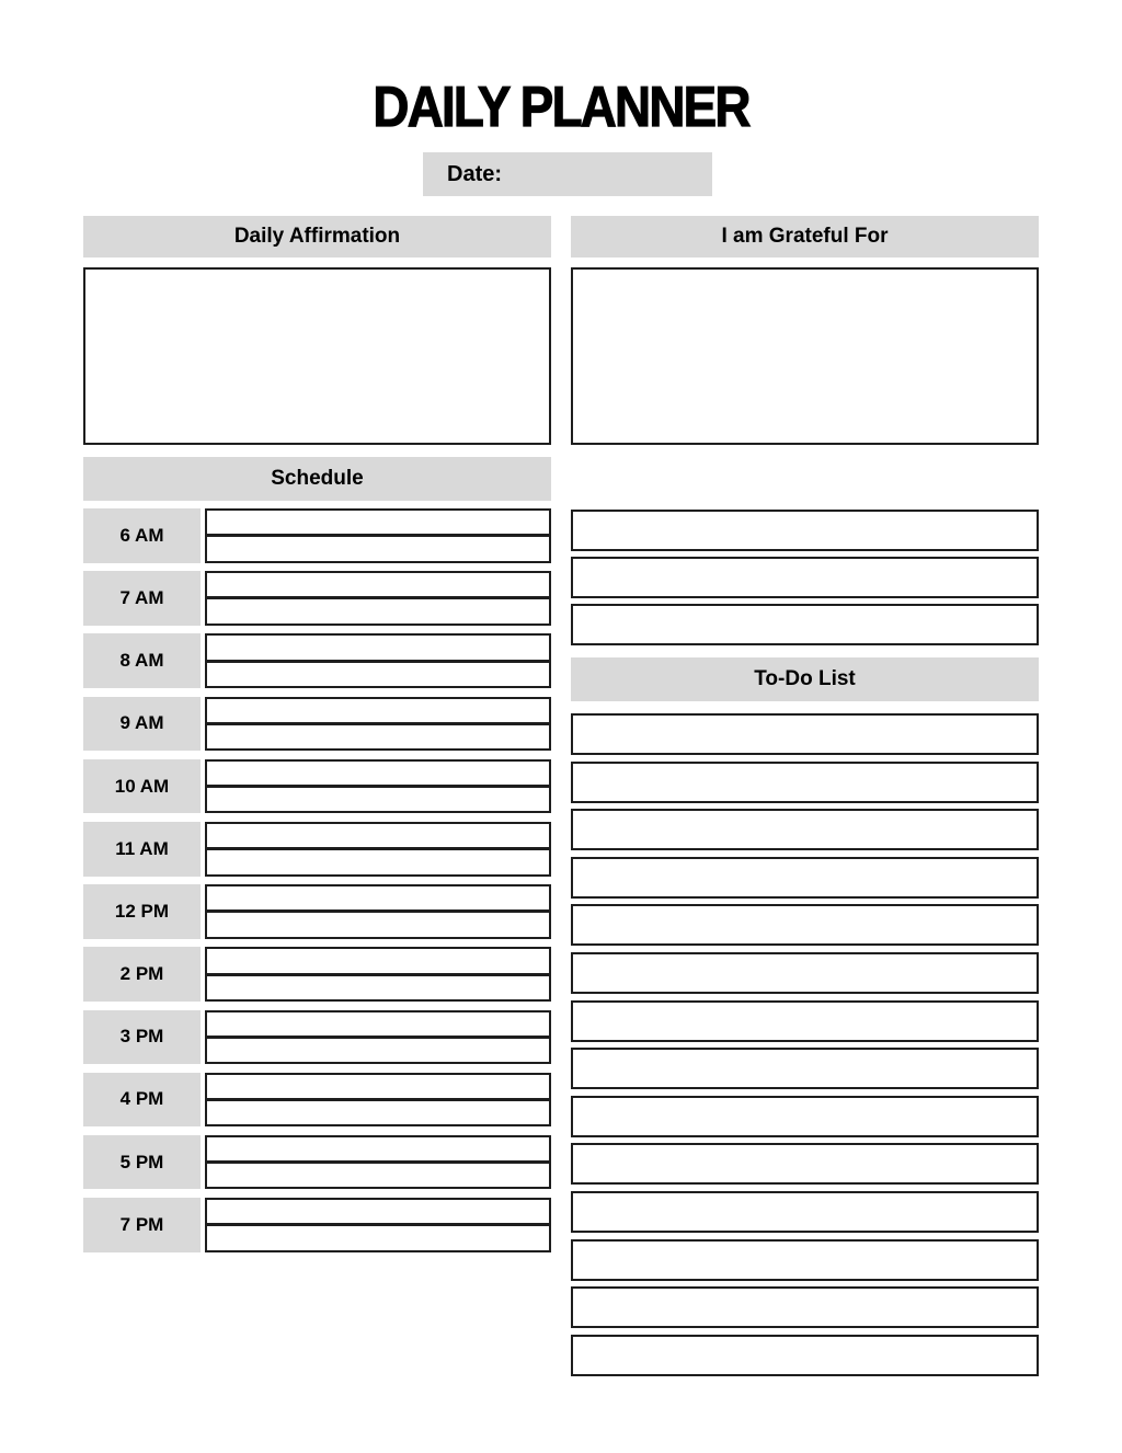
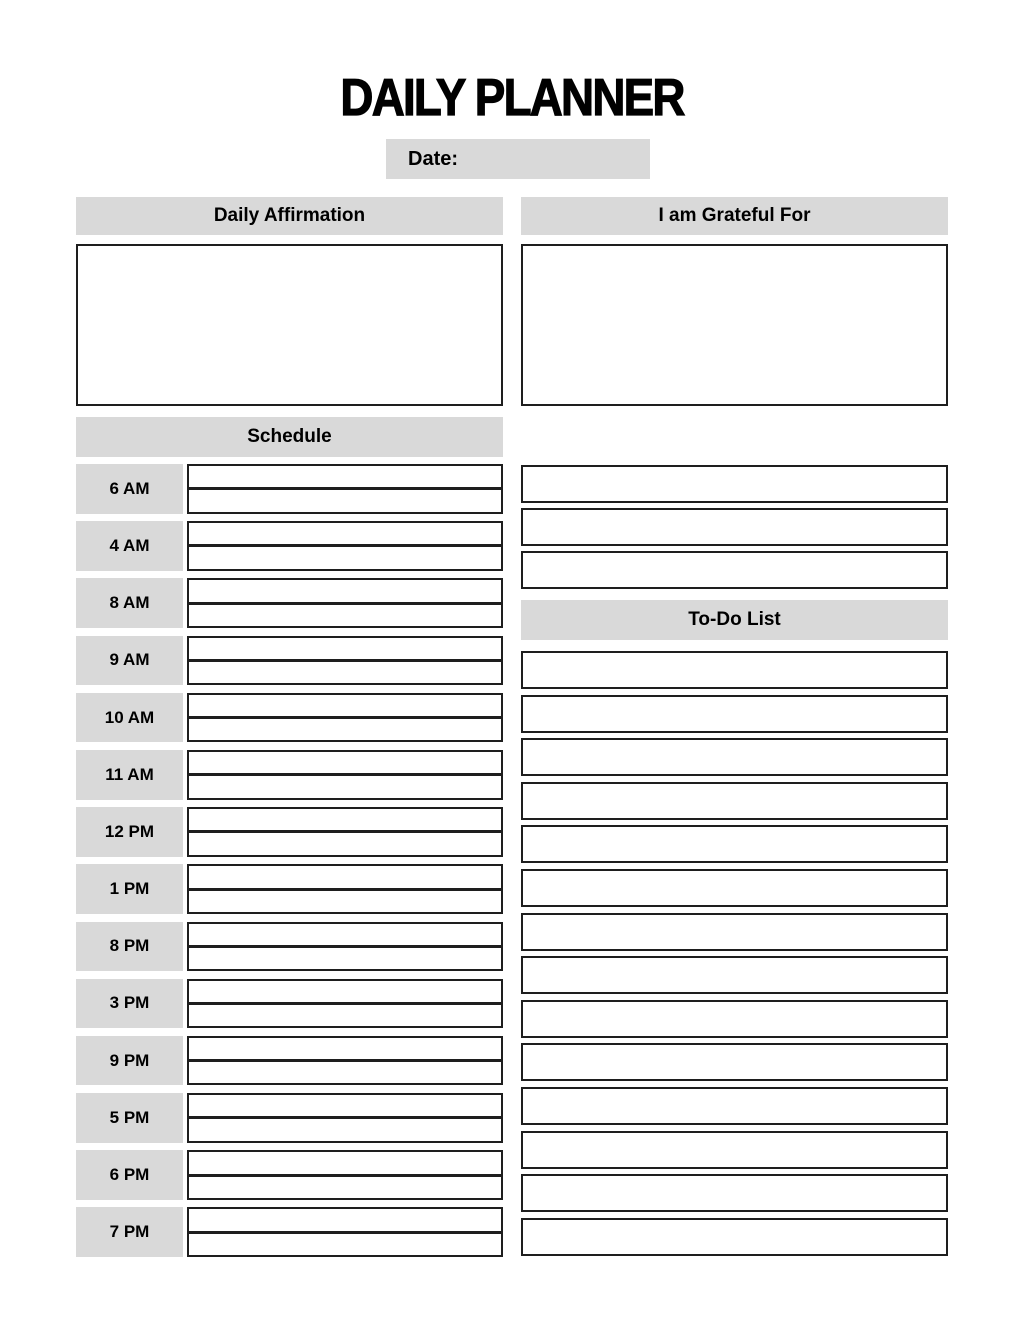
  DAILY PLANNER
  Date:
  Daily Affirmation
  Schedule
  6 AM
- 7 AM
+ 4 AM
  8 AM
  9 AM
  10 AM
  11 AM
  12 PM
+ 1 PM
- 2 PM
+ 8 PM
  3 PM
- 4 PM
+ 9 PM
  5 PM
+ 6 PM
  7 PM
  I am Grateful For
  To-Do List
